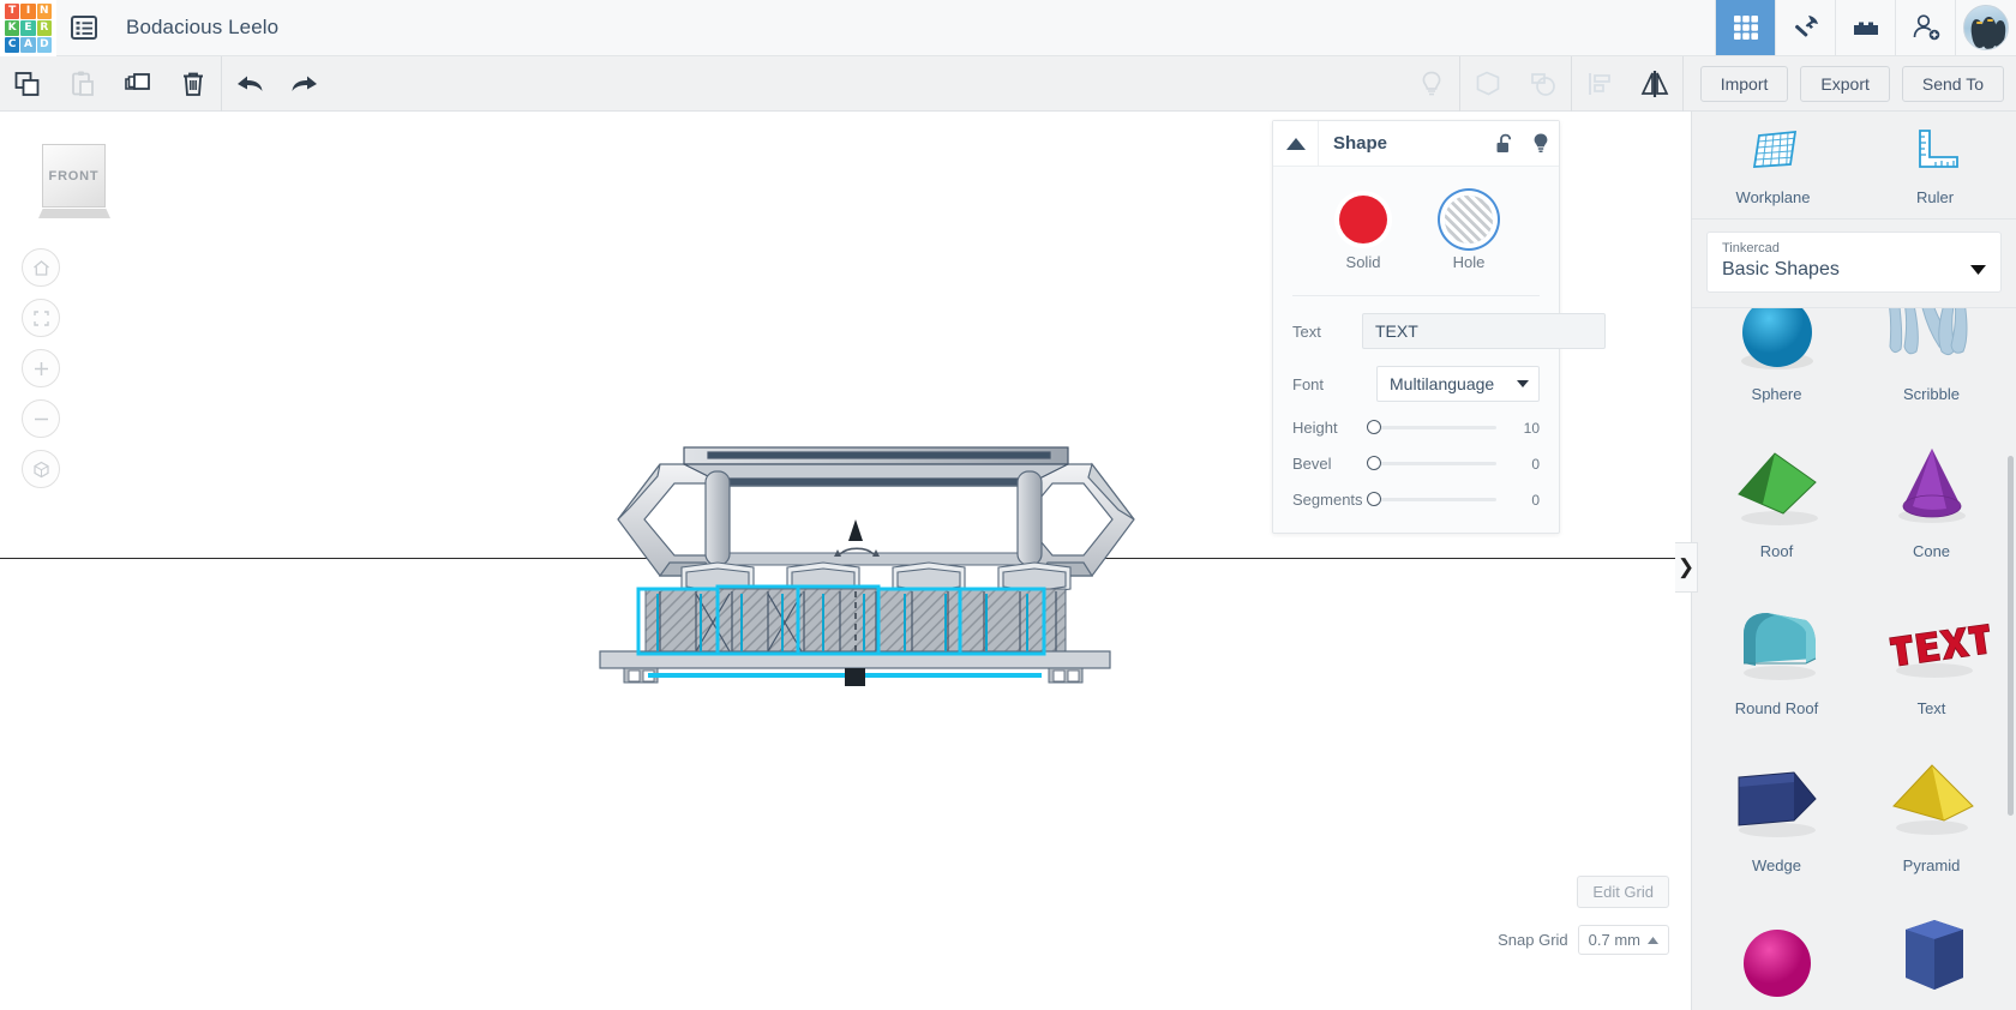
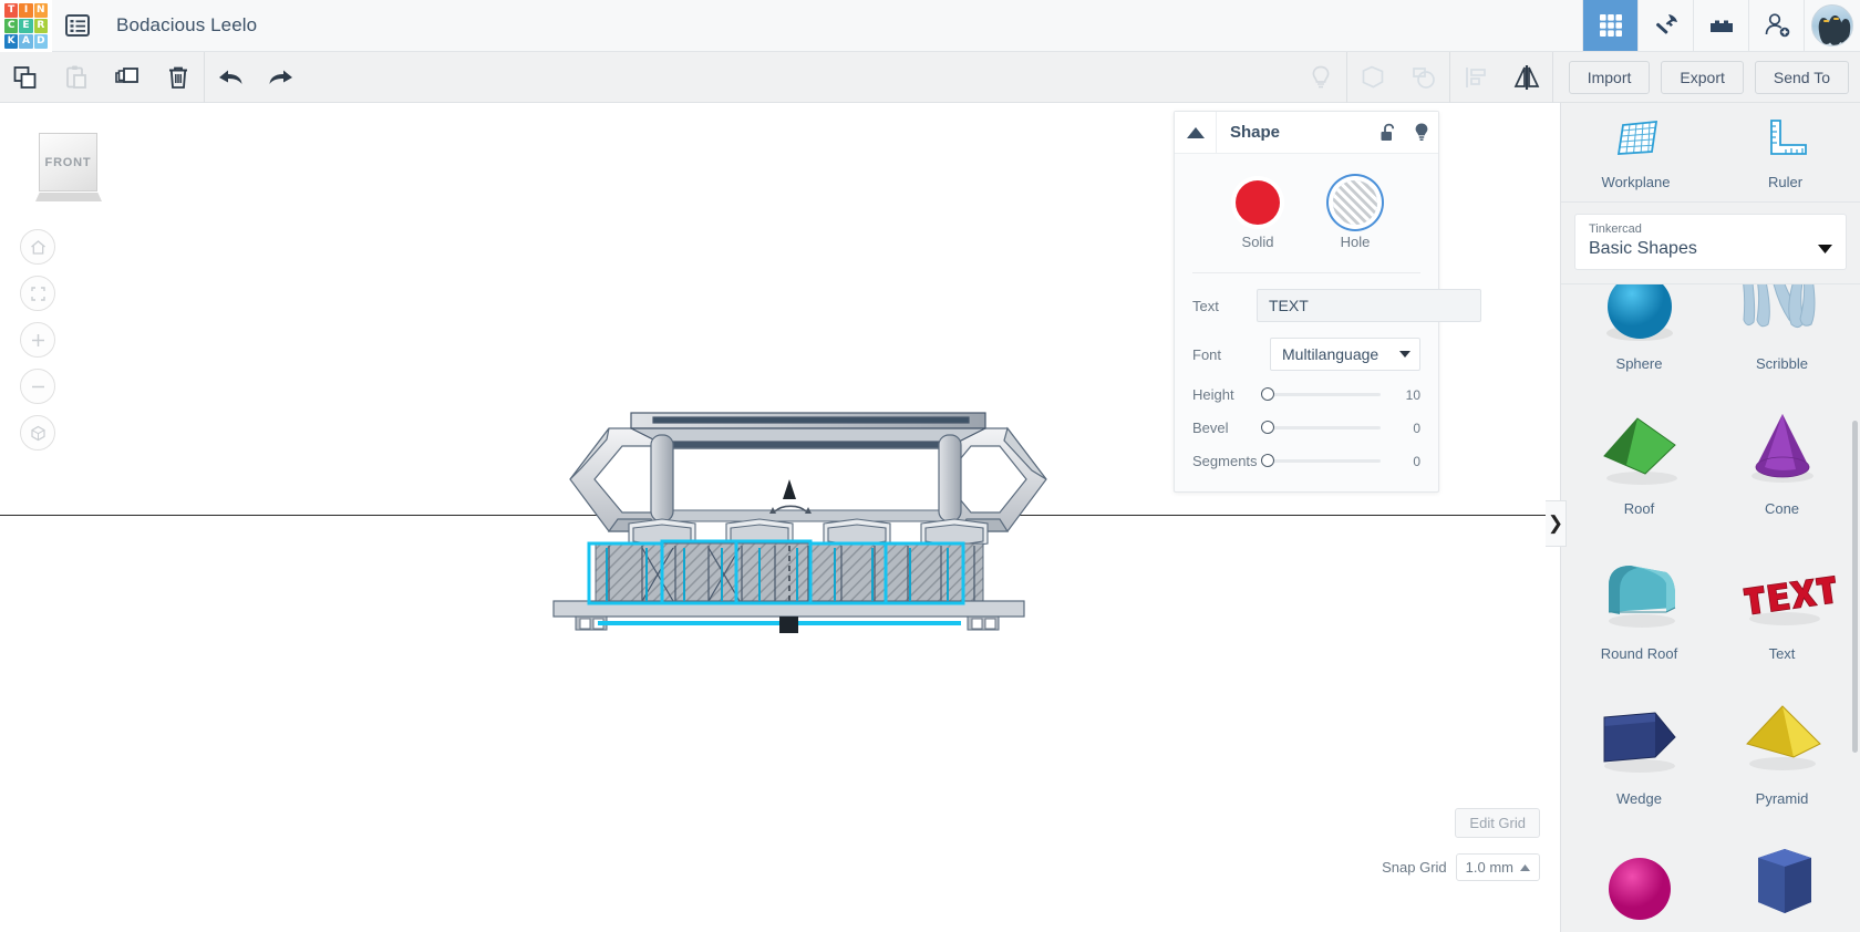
  T
  I
  N
- K
+ C
  E
  R
- C
+ K
  A
  D
  Bodacious Leelo
  Import
  Export
  Send To
  FRONT
  Edit Grid
  Snap Grid
- 0.7 mm
+ 1.0 mm
  Shape
  Solid
  Hole
  Text
  TEXT
  Font
  Multilanguage
  Height
  10
  Bevel
  0
  Segments
  0
  ❯
  Workplane
  Ruler
  Tinkercad
  Basic Shapes
  Sphere
  Scribble
  Roof
  Cone
  Round Roof
  Text
  Wedge
  Pyramid
